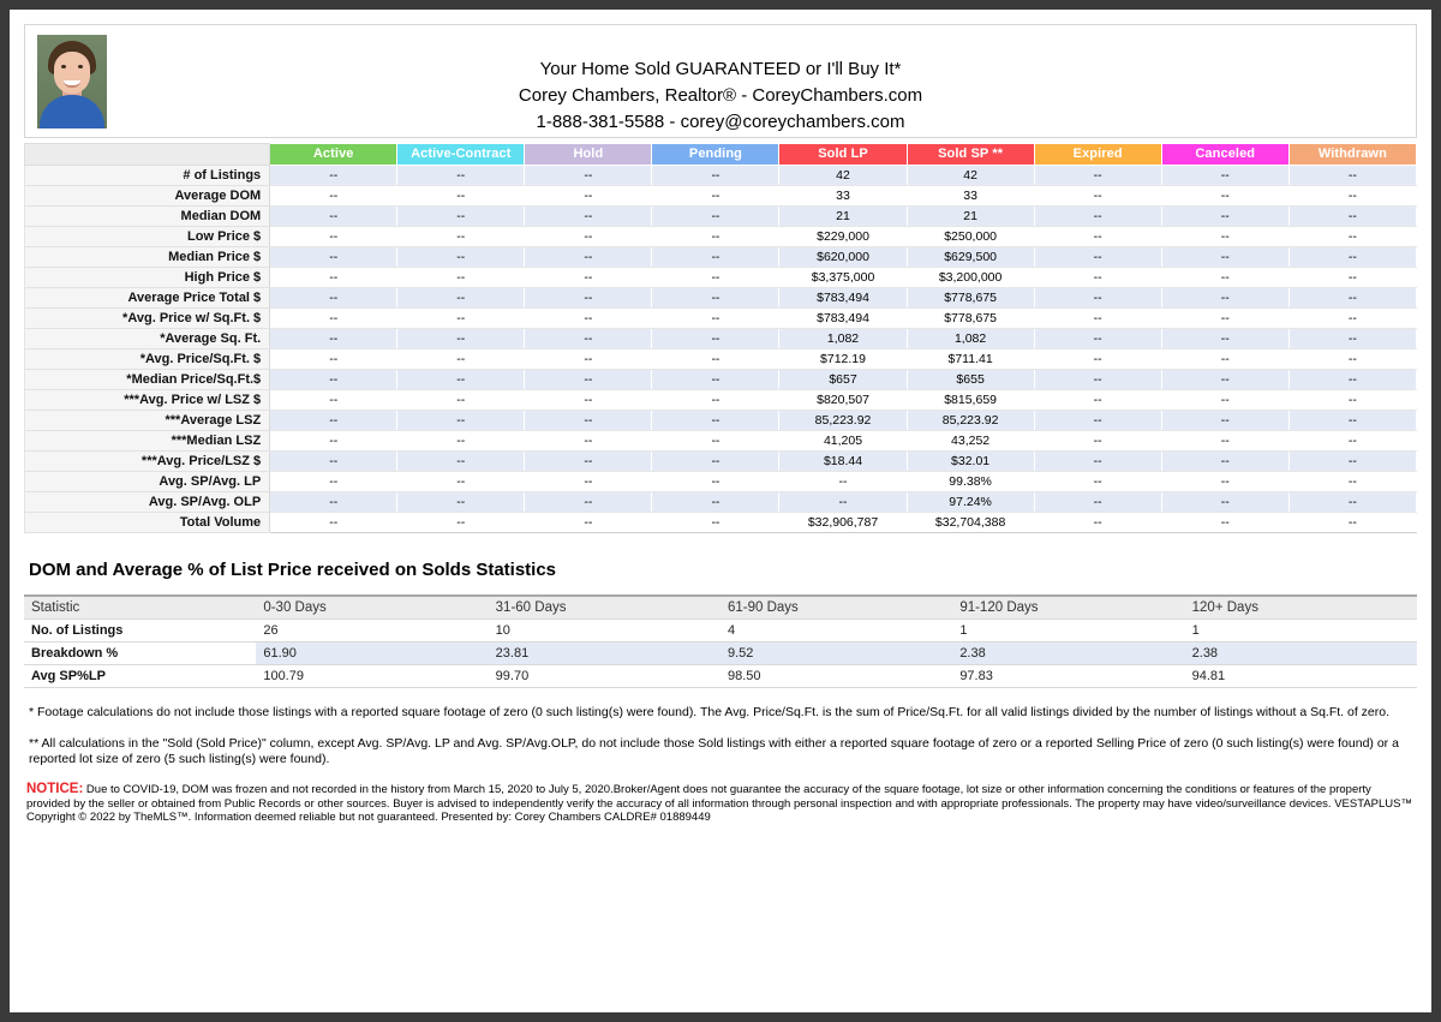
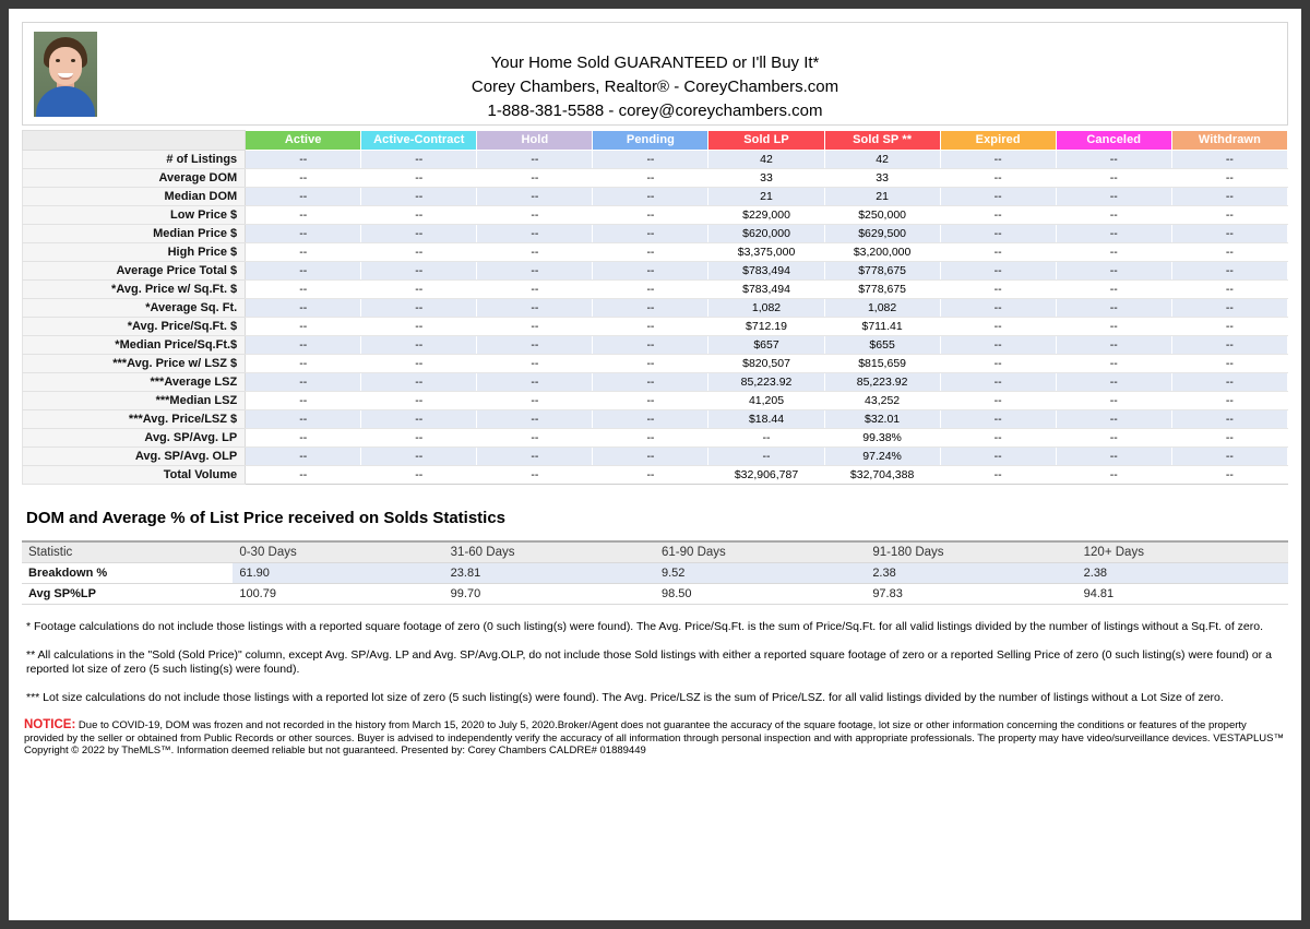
  Your Home Sold GUARANTEED or I'll Buy It*
  Corey Chambers, Realtor® - CoreyChambers.com
  1-888-381-5588 - corey@coreychambers.com
  	Active	Active-Contract	Hold	Pending	Sold LP	Sold SP **	Expired	Canceled	Withdrawn
  # of Listings	--	--	--	--	42	42	--	--	--
  Average DOM	--	--	--	--	33	33	--	--	--
  Median DOM	--	--	--	--	21	21	--	--	--
  Low Price $	--	--	--	--	$229,000	$250,000	--	--	--
  Median Price $	--	--	--	--	$620,000	$629,500	--	--	--
  High Price $	--	--	--	--	$3,375,000	$3,200,000	--	--	--
  Average Price Total $	--	--	--	--	$783,494	$778,675	--	--	--
  *Avg. Price w/ Sq.Ft. $	--	--	--	--	$783,494	$778,675	--	--	--
  *Average Sq. Ft.	--	--	--	--	1,082	1,082	--	--	--
  *Avg. Price/Sq.Ft. $	--	--	--	--	$712.19	$711.41	--	--	--
  *Median Price/Sq.Ft.$	--	--	--	--	$657	$655	--	--	--
  ***Avg. Price w/ LSZ $	--	--	--	--	$820,507	$815,659	--	--	--
  ***Average LSZ	--	--	--	--	85,223.92	85,223.92	--	--	--
  ***Median LSZ	--	--	--	--	41,205	43,252	--	--	--
  ***Avg. Price/LSZ $	--	--	--	--	$18.44	$32.01	--	--	--
  Avg. SP/Avg. LP	--	--	--	--	--	99.38%	--	--	--
  Avg. SP/Avg. OLP	--	--	--	--	--	97.24%	--	--	--
  Total Volume	--	--	--	--	$32,906,787	$32,704,388	--	--	--
  DOM and Average % of List Price received on Solds Statistics
- Statistic	0-30 Days	31-60 Days	61-90 Days	91-120 Days	120+ Days
+ Statistic	0-30 Days	31-60 Days	61-90 Days	91-180 Days	120+ Days
- No. of Listings	26	10	4	1	1
  Breakdown %	61.90	23.81	9.52	2.38	2.38
  Avg SP%LP	100.79	99.70	98.50	97.83	94.81
  * Footage calculations do not include those listings with a reported square footage of zero (0 such listing(s) were found). The Avg. Price/Sq.Ft. is the sum of Price/Sq.Ft. for all valid listings divided by the number of listings without a Sq.Ft. of zero.
  ** All calculations in the "Sold (Sold Price)" column, except Avg. SP/Avg. LP and Avg. SP/Avg.OLP, do not include those Sold listings with either a reported square footage of zero or a reported Selling Price of zero (0 such listing(s) were found) or a reported lot size of zero (5 such listing(s) were found).
+ *** Lot size calculations do not include those listings with a reported lot size of zero (5 such listing(s) were found). The Avg. Price/LSZ is the sum of Price/LSZ. for all valid listings divided by the number of listings without a Lot Size of zero.
  NOTICE: Due to COVID-19, DOM was frozen and not recorded in the history from March 15, 2020 to July 5, 2020.Broker/Agent does not guarantee the accuracy of the square footage, lot size or other information concerning the conditions or features of the property provided by the seller or obtained from Public Records or other sources. Buyer is advised to independently verify the accuracy of all information through personal inspection and with appropriate professionals. The property may have video/surveillance devices. VESTAPLUS™ Copyright © 2022 by TheMLS™. Information deemed reliable but not guaranteed. Presented by: Corey Chambers CALDRE# 01889449
